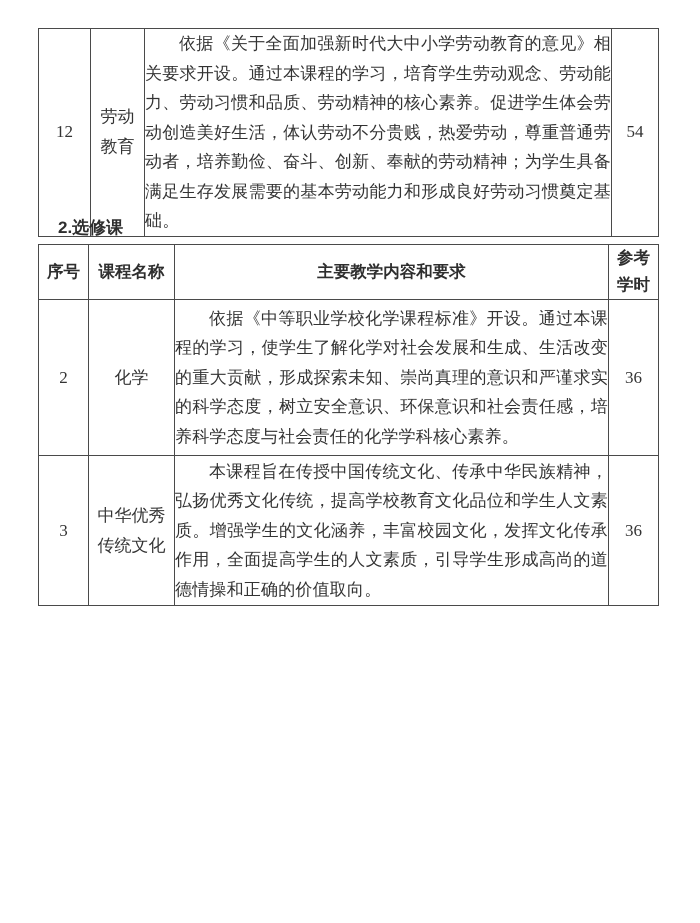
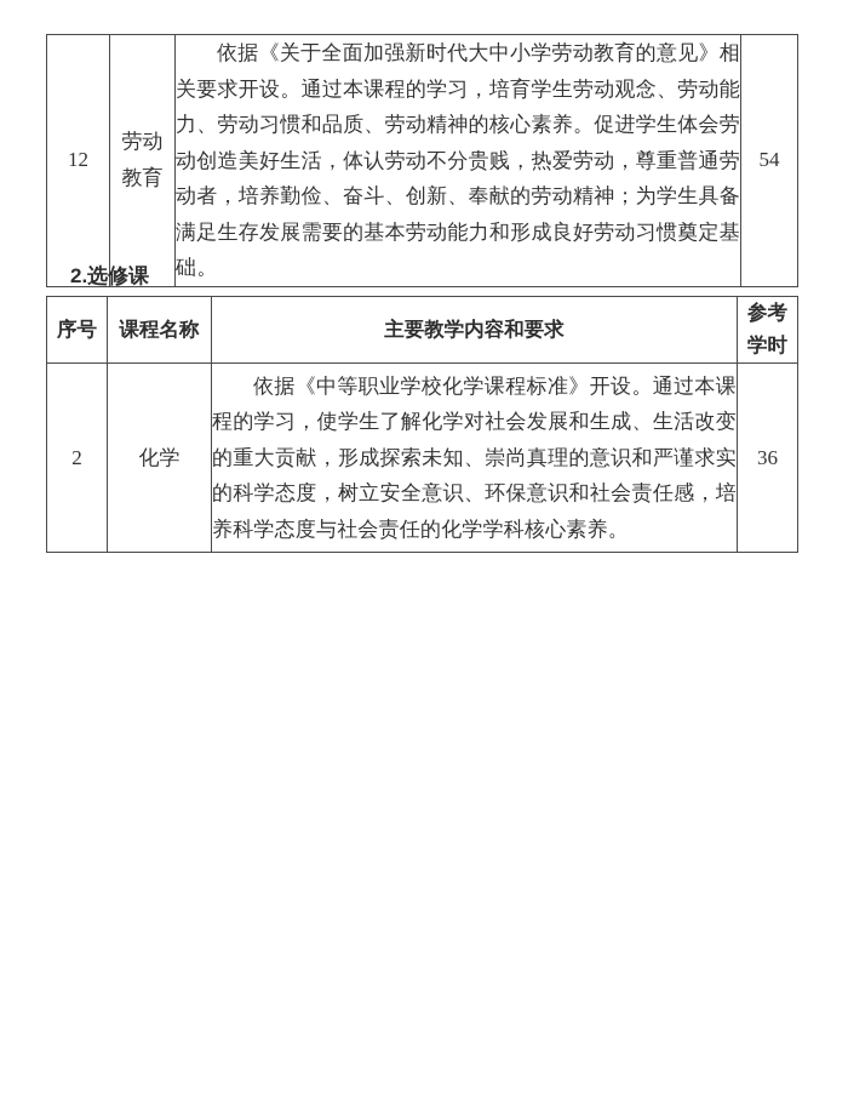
  12	劳动 教育	依据《关于全面加强新时代大中小学劳动教育的意见》相关要求开设。通过本课程的学习，培育学生劳动观念、劳动能力、劳动习惯和品质、劳动精神的核心素养。促进学生体会劳动创造美好生活，体认劳动不分贵贱，热爱劳动，尊重普通劳动者，培养勤俭、奋斗、创新、奉献的劳动精神；为学生具备满足生存发展需要的基本劳动能力和形成良好劳动习惯奠定基础。	54
  2.选修课
  序号	课程名称	主要教学内容和要求	参考 学时
  2	化学	依据《中等职业学校化学课程标准》开设。通过本课程的学习，使学生了解化学对社会发展和生成、生活改变的重大贡献，形成探索未知、崇尚真理的意识和严谨求实的科学态度，树立安全意识、环保意识和社会责任感，培养科学态度与社会责任的化学学科核心素养。	36
- 3	中华优秀 传统文化	本课程旨在传授中国传统文化、传承中华民族精神，弘扬优秀文化传统，提高学校教育文化品位和学生人文素质。增强学生的文化涵养，丰富校园文化，发挥文化传承作用，全面提高学生的人文素质，引导学生形成高尚的道德情操和正确的价值取向。	36
